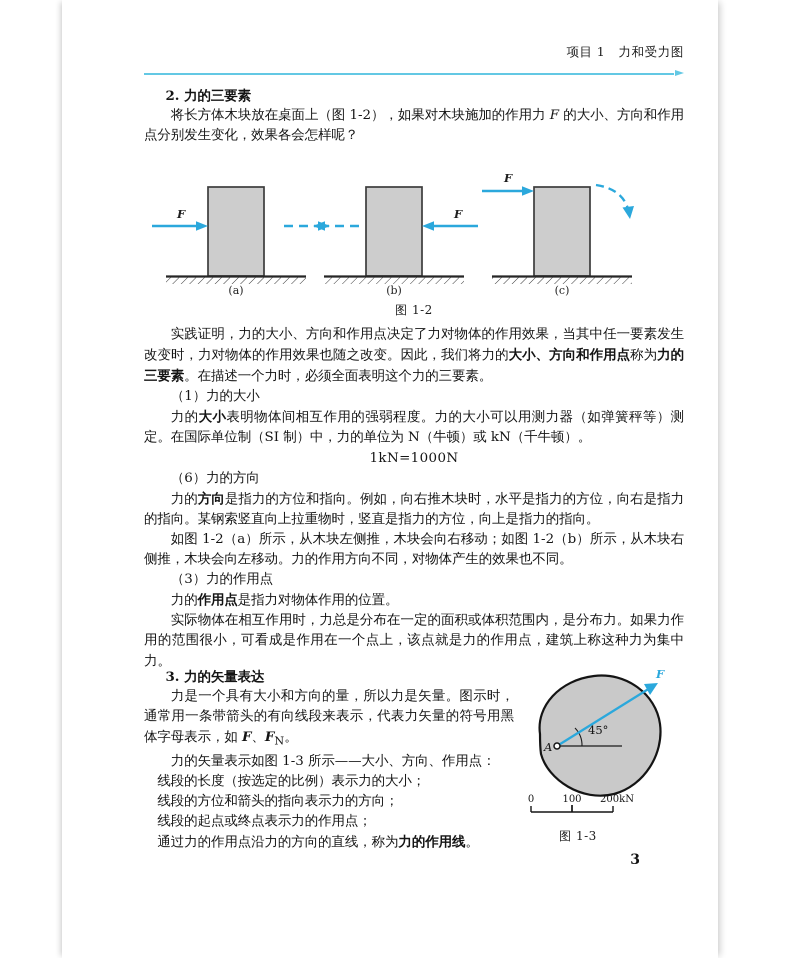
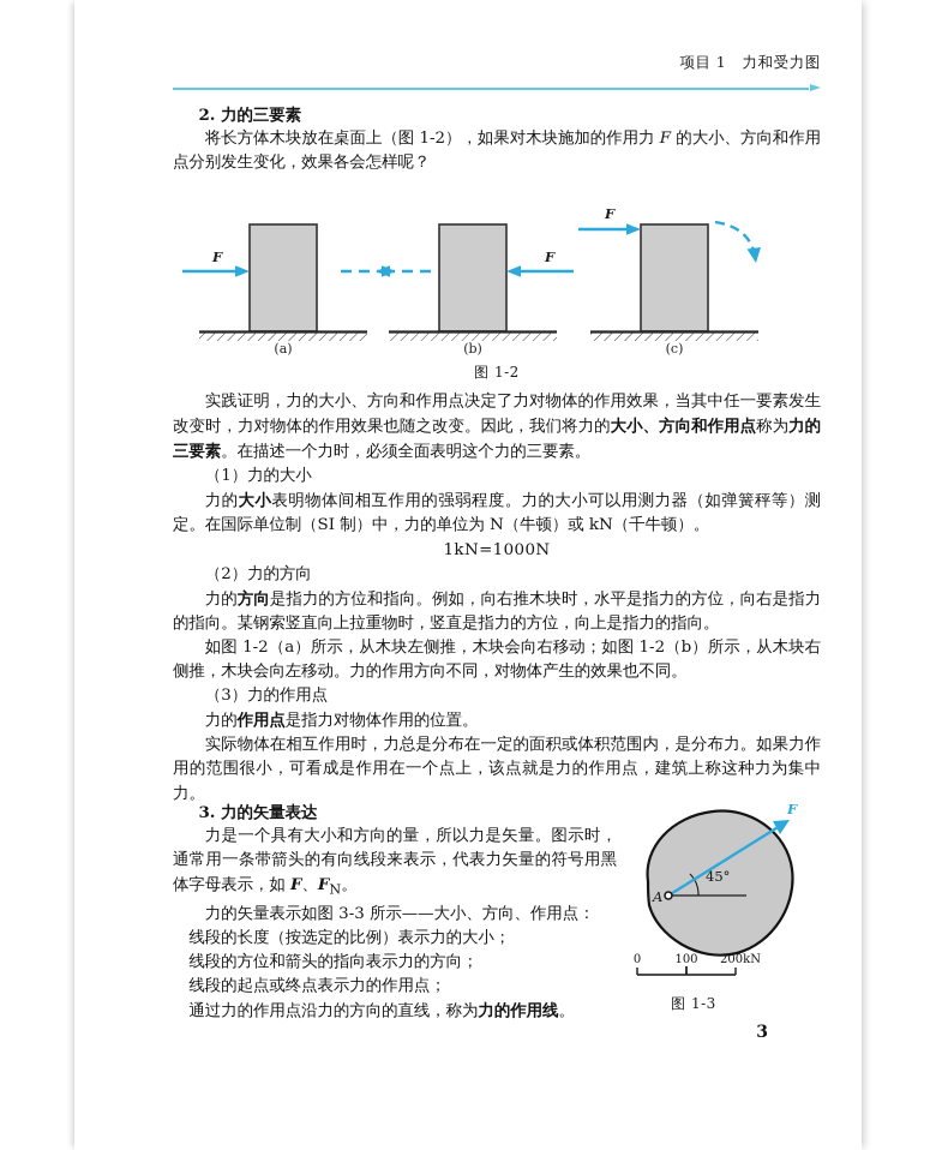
  项目 1 力和受力图
  2. 力的三要素
  将长方体木块放在桌面上（图 1-2），如果对木块施加的作用力 F 的大小、方向和作用点分别发生变化，效果各会怎样呢？
  F
  F
  F
  (a)
  (b)
  (c)
  图 1-2
  实践证明，力的大小、方向和作用点决定了力对物体的作用效果，当其中任一要素发生改变时，力对物体的作用效果也随之改变。因此，我们将力的大小、方向和作用点称为力的三要素。在描述一个力时，必须全面表明这个力的三要素。
  （1）力的大小
  力的大小表明物体间相互作用的强弱程度。力的大小可以用测力器（如弹簧秤等）测定。在国际单位制（SI 制）中，力的单位为 N（牛顿）或 kN（千牛顿）。
  1kN=1000N
- （6）力的方向
+ （2）力的方向
  力的方向是指力的方位和指向。例如，向右推木块时，水平是指力的方位，向右是指力的指向。某钢索竖直向上拉重物时，竖直是指力的方位，向上是指力的指向。
  如图 1-2（a）所示，从木块左侧推，木块会向右移动；如图 1-2（b）所示，从木块右侧推，木块会向左移动。力的作用方向不同，对物体产生的效果也不同。
  （3）力的作用点
  力的作用点是指力对物体作用的位置。
  实际物体在相互作用时，力总是分布在一定的面积或体积范围内，是分布力。如果力作用的范围很小，可看成是作用在一个点上，该点就是力的作用点，建筑上称这种力为集中力。
  3. 力的矢量表达
  力是一个具有大小和方向的量，所以力是矢量。图示时，通常用一条带箭头的有向线段来表示，代表力矢量的符号用黑体字母表示，如 F、FN。
- 力的矢量表示如图 1-3 所示——大小、方向、作用点：
+ 力的矢量表示如图 3-3 所示——大小、方向、作用点：
  线段的长度（按选定的比例）表示力的大小；
  线段的方位和箭头的指向表示力的方向；
  线段的起点或终点表示力的作用点；
  通过力的作用点沿力的方向的直线，称为力的作用线。
  A
  45°
  F
  0
  100
  200kN
  图 1-3
  3
